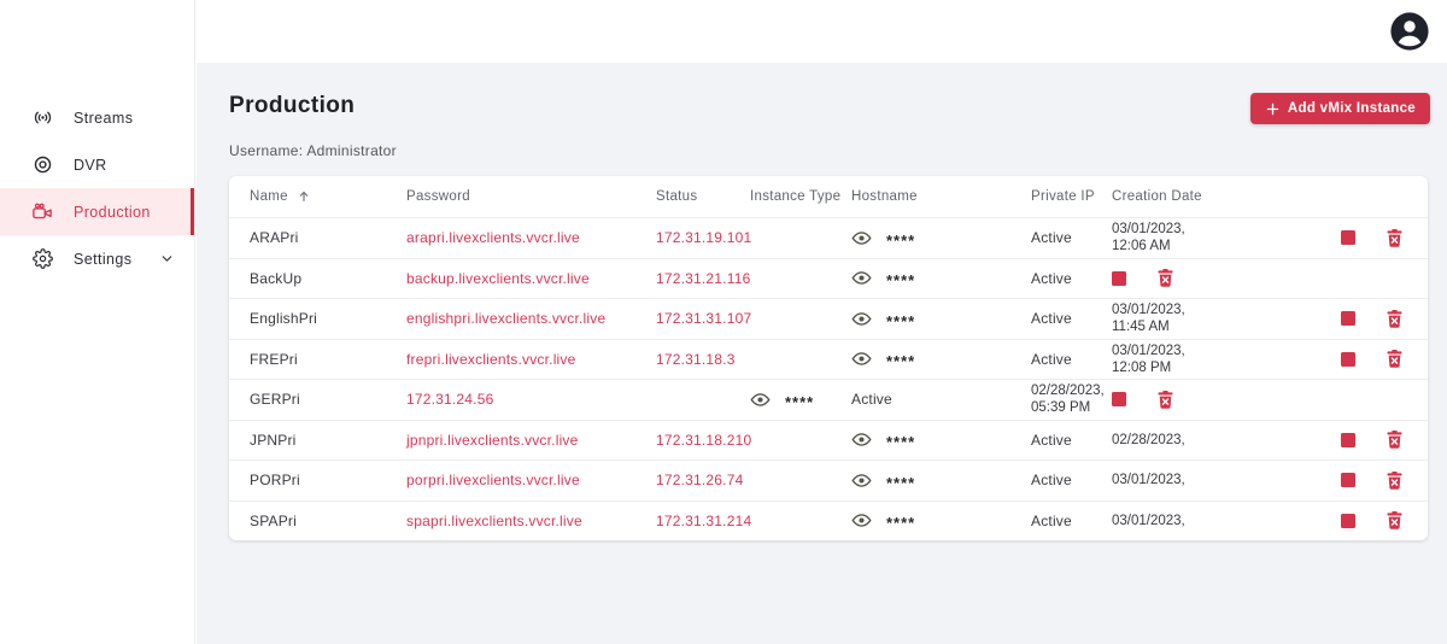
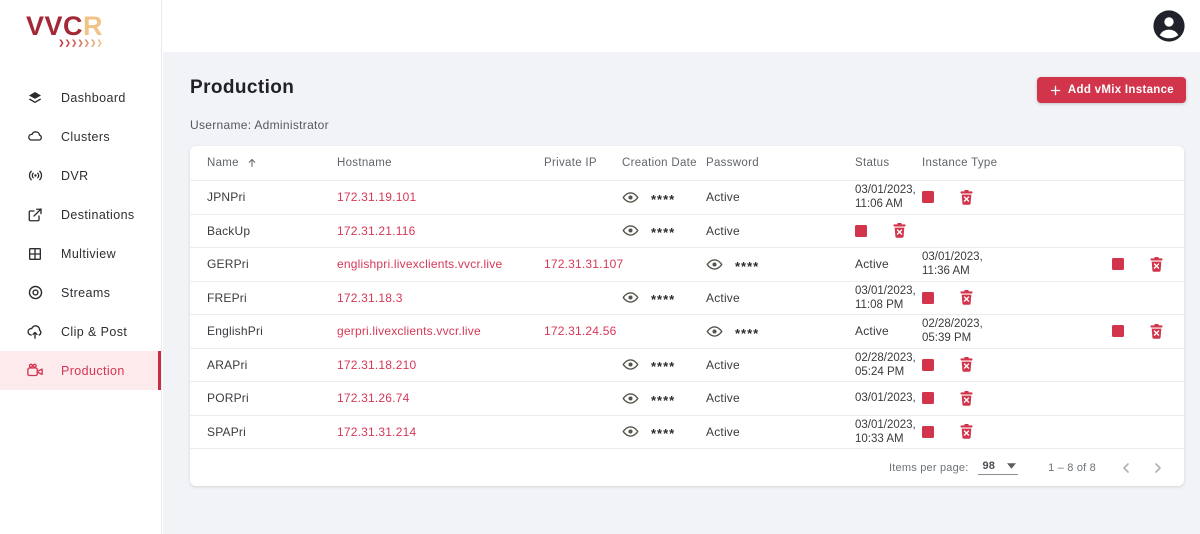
+ VVCR
+ Dashboard
+ Clusters
- Streams
+ DVR
+ Destinations
+ Multiview
- DVR
+ Streams
+ Clip & Post
  Production
- Settings
  Production
  Add vMix Instance
  Username: Administrator
  Name
- Password
+ Hostname
- Status
+ Private IP
- Instance Type
+ Creation Date
- Hostname
+ Password
- Private IP
+ Status
- Creation Date
+ Instance Type
- ARAPri
+ JPNPri
- arapri.livexclients.vvcr.live
  172.31.19.101
  ****
  Active
  03/01/2023,
- 12:06 AM
+ 11:06 AM
  BackUp
- backup.livexclients.vvcr.live
  172.31.21.116
  ****
  Active
- EnglishPri
+ GERPri
  englishpri.livexclients.vvcr.live
  172.31.31.107
  ****
  Active
  03/01/2023,
- 11:45 AM
+ 11:36 AM
  FREPri
- frepri.livexclients.vvcr.live
  172.31.18.3
  ****
  Active
  03/01/2023,
- 12:08 PM
+ 11:08 PM
- GERPri
+ EnglishPri
+ gerpri.livexclients.vvcr.live
  172.31.24.56
  ****
  Active
  02/28/2023,
  05:39 PM
- JPNPri
+ ARAPri
- jpnpri.livexclients.vvcr.live
  172.31.18.210
  ****
  Active
  02/28/2023,
+ 05:24 PM
  PORPri
- porpri.livexclients.vvcr.live
  172.31.26.74
  ****
  Active
  03/01/2023,
  SPAPri
- spapri.livexclients.vvcr.live
  172.31.31.214
  ****
  Active
  03/01/2023,
+ 10:33 AM
+ Items per page:
+ 98
+ 1 – 8 of 8
